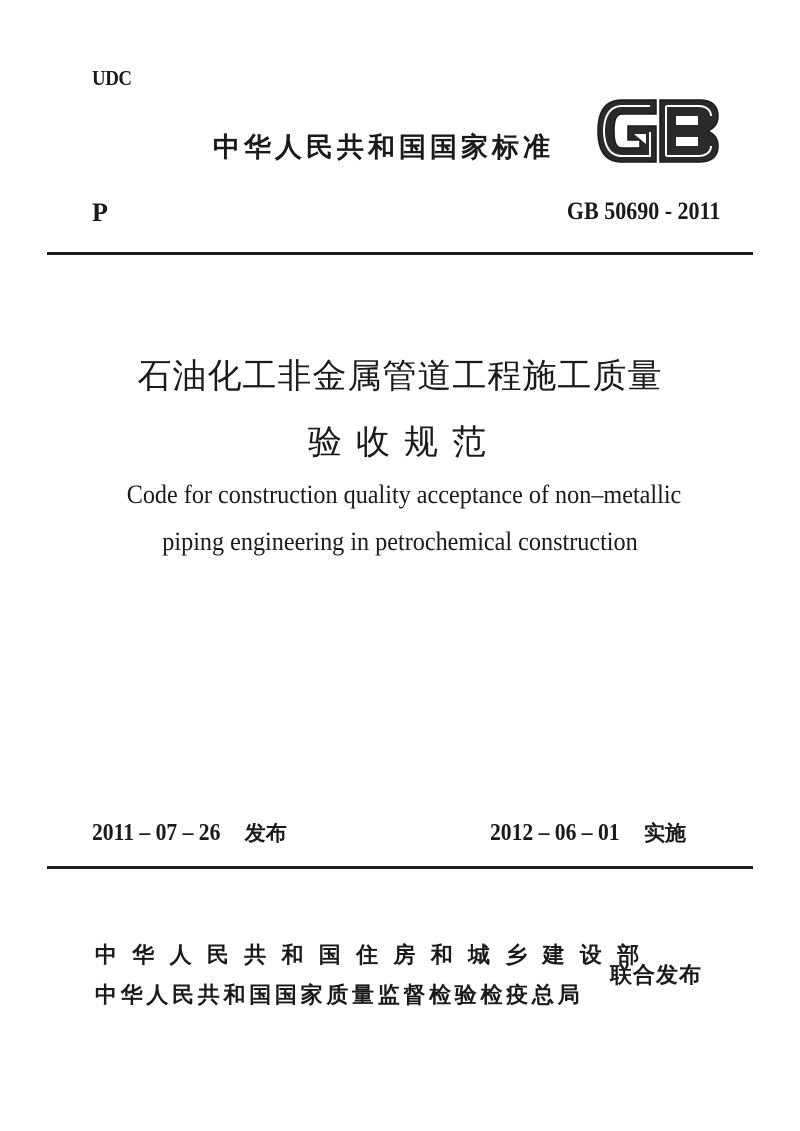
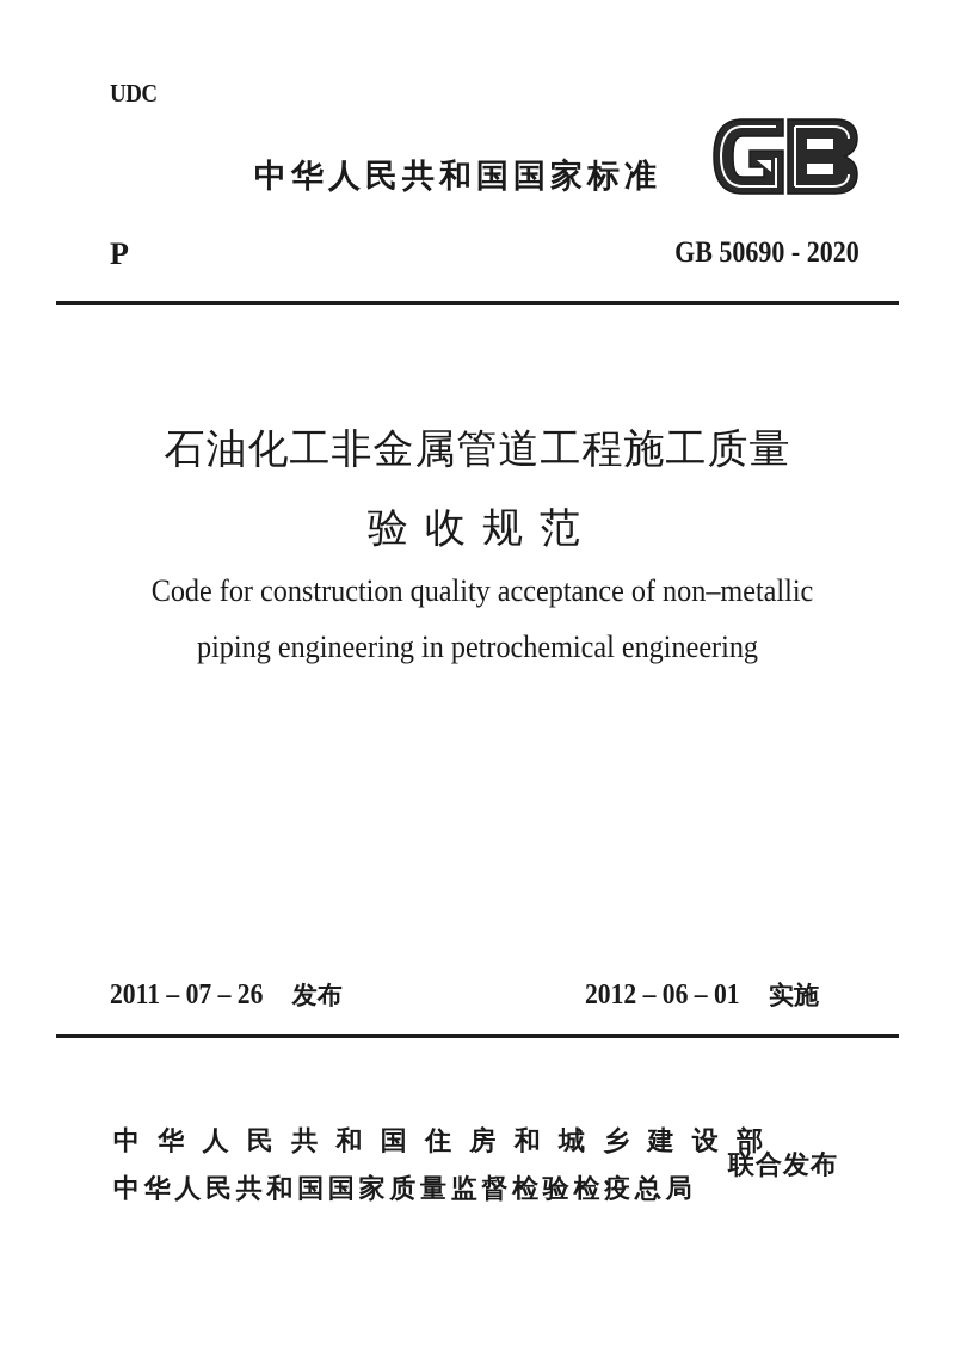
  UDC
  中华人民共和国国家标准
  P
- GB 50690 - 2011
+ GB 50690 - 2020
  石油化工非金属管道工程施工质量
  验收规范
  Code for construction quality acceptance of non–metallic
- piping engineering in petrochemical construction
+ piping engineering in petrochemical engineering
  2011 – 07 – 26 发布
  2012 – 06 – 01 实施
  中华人民共和国住房和城乡建设部
  中华人民共和国国家质量监督检验检疫总局
  联合发布
